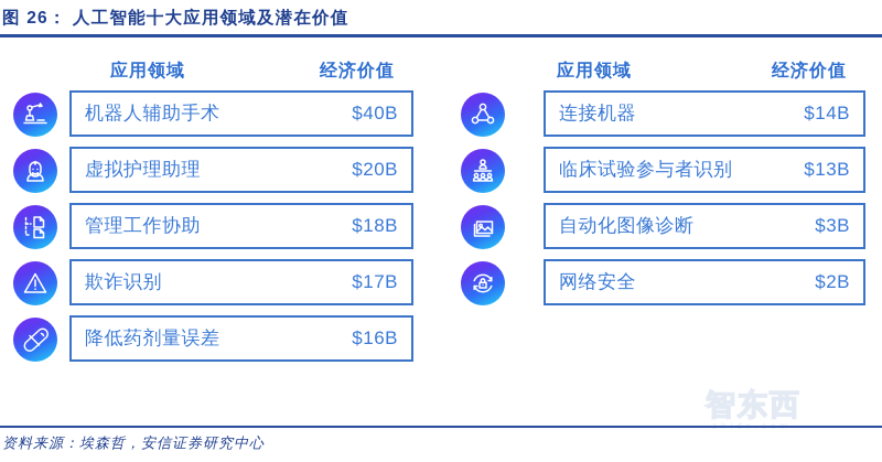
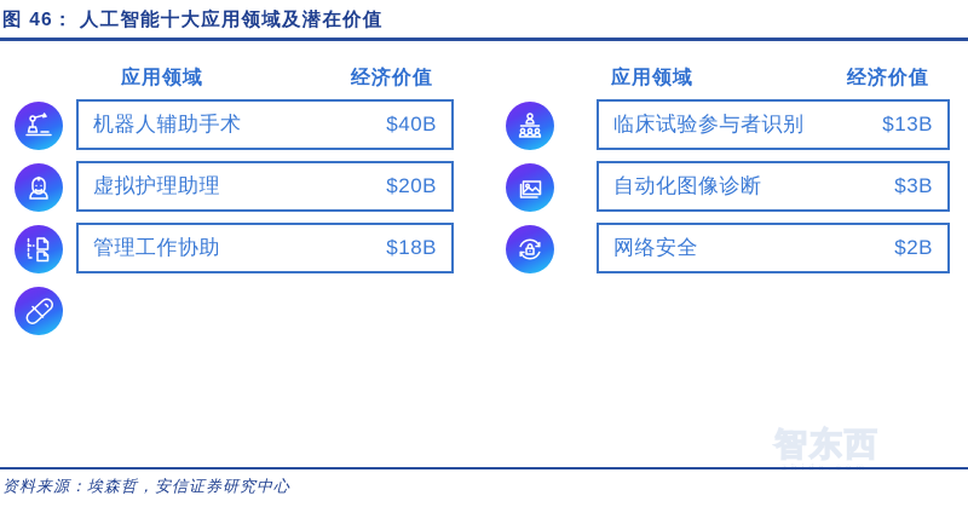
- 图 26： 人工智能十大应用领域及潜在价值
+ 图 46： 人工智能十大应用领域及潜在价值
  应用领域
  经济价值
  机器人辅助手术
  $40B
  虚拟护理助理
  $20B
  管理工作协助
  $18B
- 欺诈识别
- $17B
- 降低药剂量误差
- $16B
  应用领域
  经济价值
- 连接机器
- $14B
  临床试验参与者识别
  $13B
  自动化图像诊断
  $3B
  网络安全
  $2B
  智东西
  资料来源：埃森哲，安信证券研究中心
